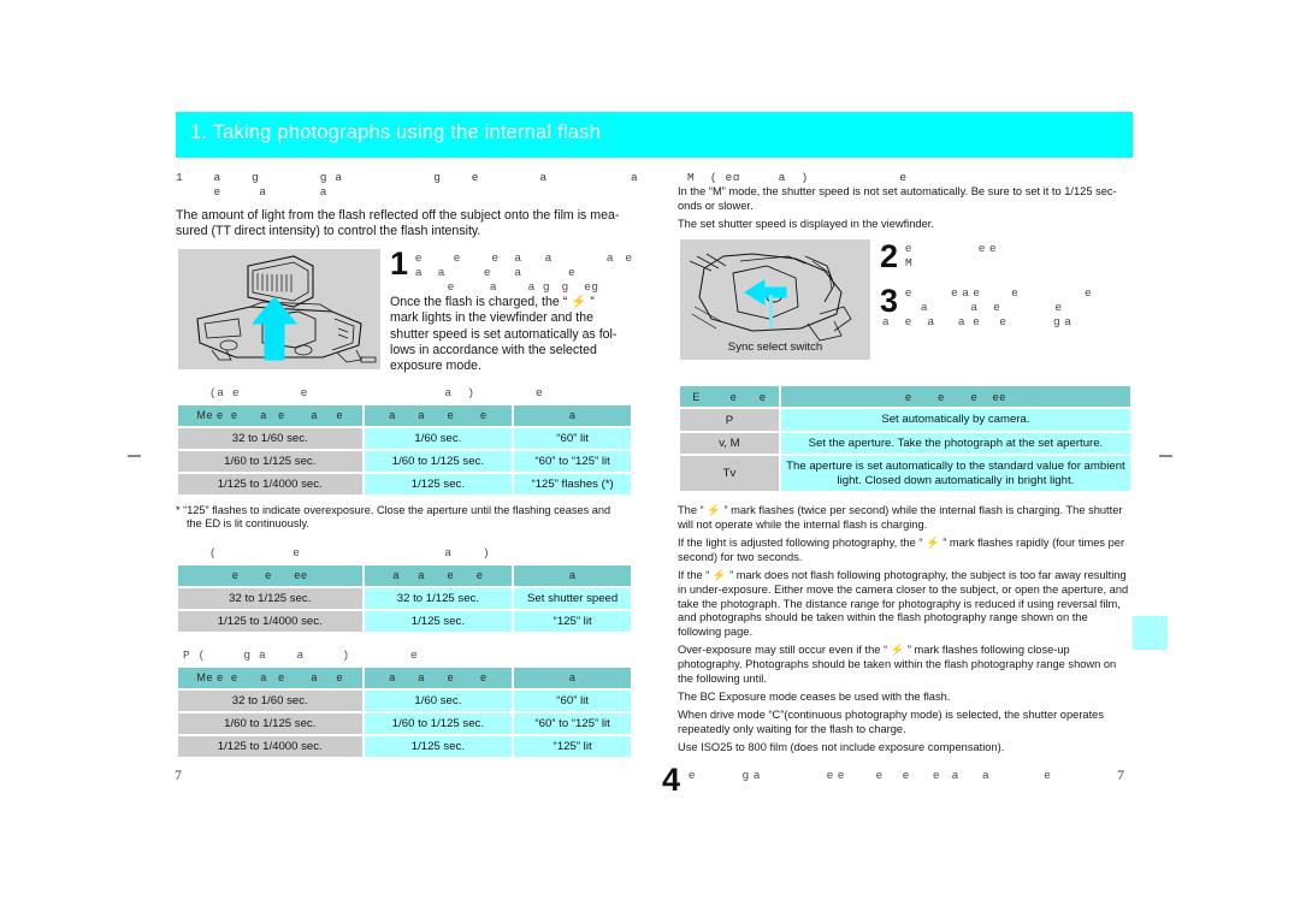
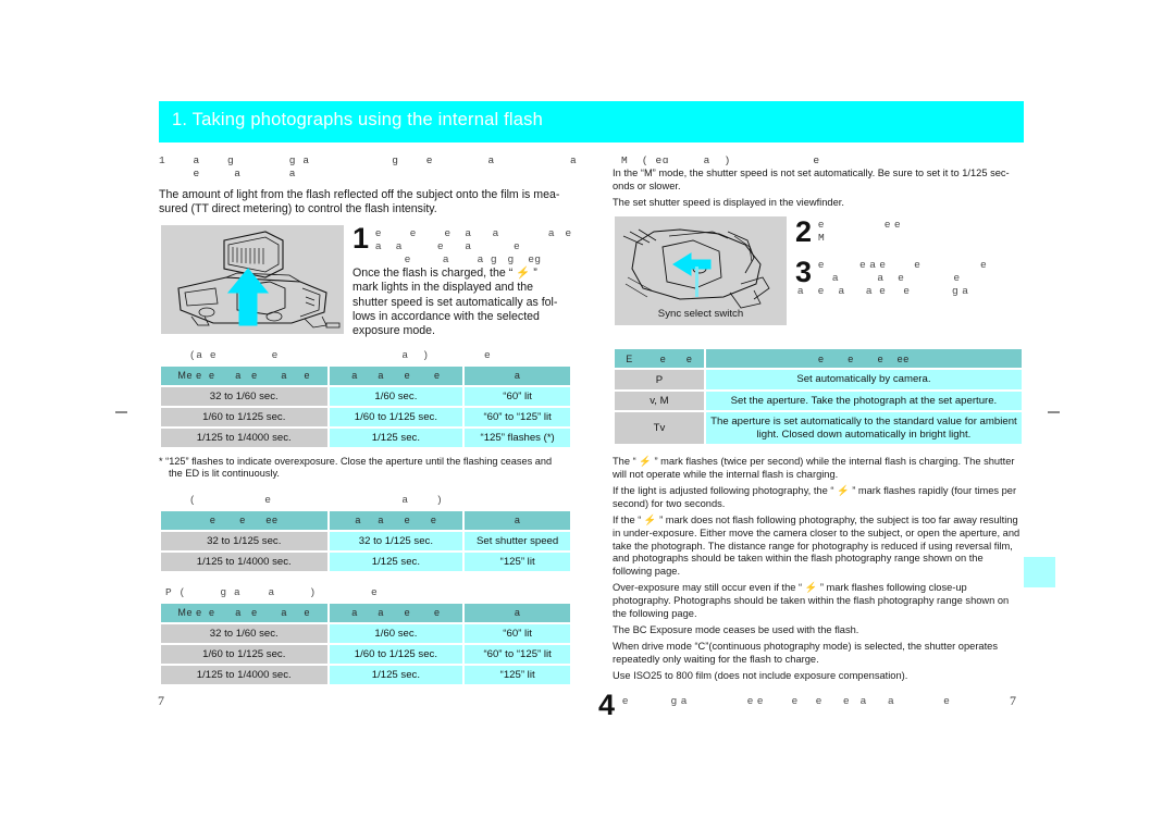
  1. Taking photographs using the internal flash
  1 a g g a g e a a
  e a a
  The amount of light from the flash reflected off the subject onto the film is mea-
- sured (TT direct intensity) to control the flash intensity.
+ sured (TT direct metering) to control the flash intensity.
  1
  e e e a a a e
  a a e a e
  e a a g g eg
  Once the flash is charged, the “ ⚡ ”
- mark lights in the viewfinder and the
+ mark lights in the displayed and the
  shutter speed is set automatically as fol-
  lows in accordance with the selected
  exposure mode.
  (a e e a ) e
  Me e e a e a e	a a e e	a
  32 to 1/60 sec.	1/60 sec.	“60” lit
  1/60 to 1/125 sec.	1/60 to 1/125 sec.	“60” to “125” lit
  1/125 to 1/4000 sec.	1/125 sec.	“125” flashes (*)
  * “125” flashes to indicate overexposure. Close the aperture until the flashing ceases and
  the ED is lit continuously.
  ( e a )
  e e ee	a a e e	a
  32 to 1/125 sec.	32 to 1/125 sec.	Set shutter speed
  1/125 to 1/4000 sec.	1/125 sec.	“125” lit
  P ( g a a ) e
  Me e e a e a e	a a e e	a
  32 to 1/60 sec.	1/60 sec.	“60” lit
  1/60 to 1/125 sec.	1/60 to 1/125 sec.	“60” to “125” lit
  1/125 to 1/4000 sec.	1/125 sec.	“125” lit
  M ( eɑ a ) e
  In the “M” mode, the shutter speed is not set automatically. Be sure to set it to 1/125 sec-
  onds or slower.
  The set shutter speed is displayed in the viewfinder.
  Sync select switch
  2
  e e e
  M
  3
  e e a e e e
  a a e e
  a e a a e e g a
  E e e	e e e ee
  P	Set automatically by camera.
  v, M	Set the aperture. Take the photograph at the set aperture.
  Tv	The aperture is set automatically to the standard value for ambient light. Closed down automatically in bright light.
  The “ ⚡ ” mark flashes (twice per second) while the internal flash is charging. The shutter will not operate while the internal flash is charging.
  If the light is adjusted following photography, the “ ⚡ ” mark flashes rapidly (four times per second) for two seconds.
  If the “ ⚡ ” mark does not flash following photography, the subject is too far away resulting in under-exposure. Either move the camera closer to the subject, or open the aperture, and take the photograph. The distance range for photography is reduced if using reversal film, and photographs should be taken within the flash photography range shown on the following page.
- Over-exposure may still occur even if the “ ⚡ ” mark flashes following close-up photography. Photographs should be taken within the flash photography range shown on the following until.
+ Over-exposure may still occur even if the “ ⚡ ” mark flashes following close-up photography. Photographs should be taken within the flash photography range shown on the following page.
  The BC Exposure mode ceases be used with the flash.
  When drive mode “C”(continuous photography mode) is selected, the shutter operates repeatedly only waiting for the flash to charge.
  Use ISO25 to 800 film (does not include exposure compensation).
  4
  e g a e e e e e a a e
  7
  7
